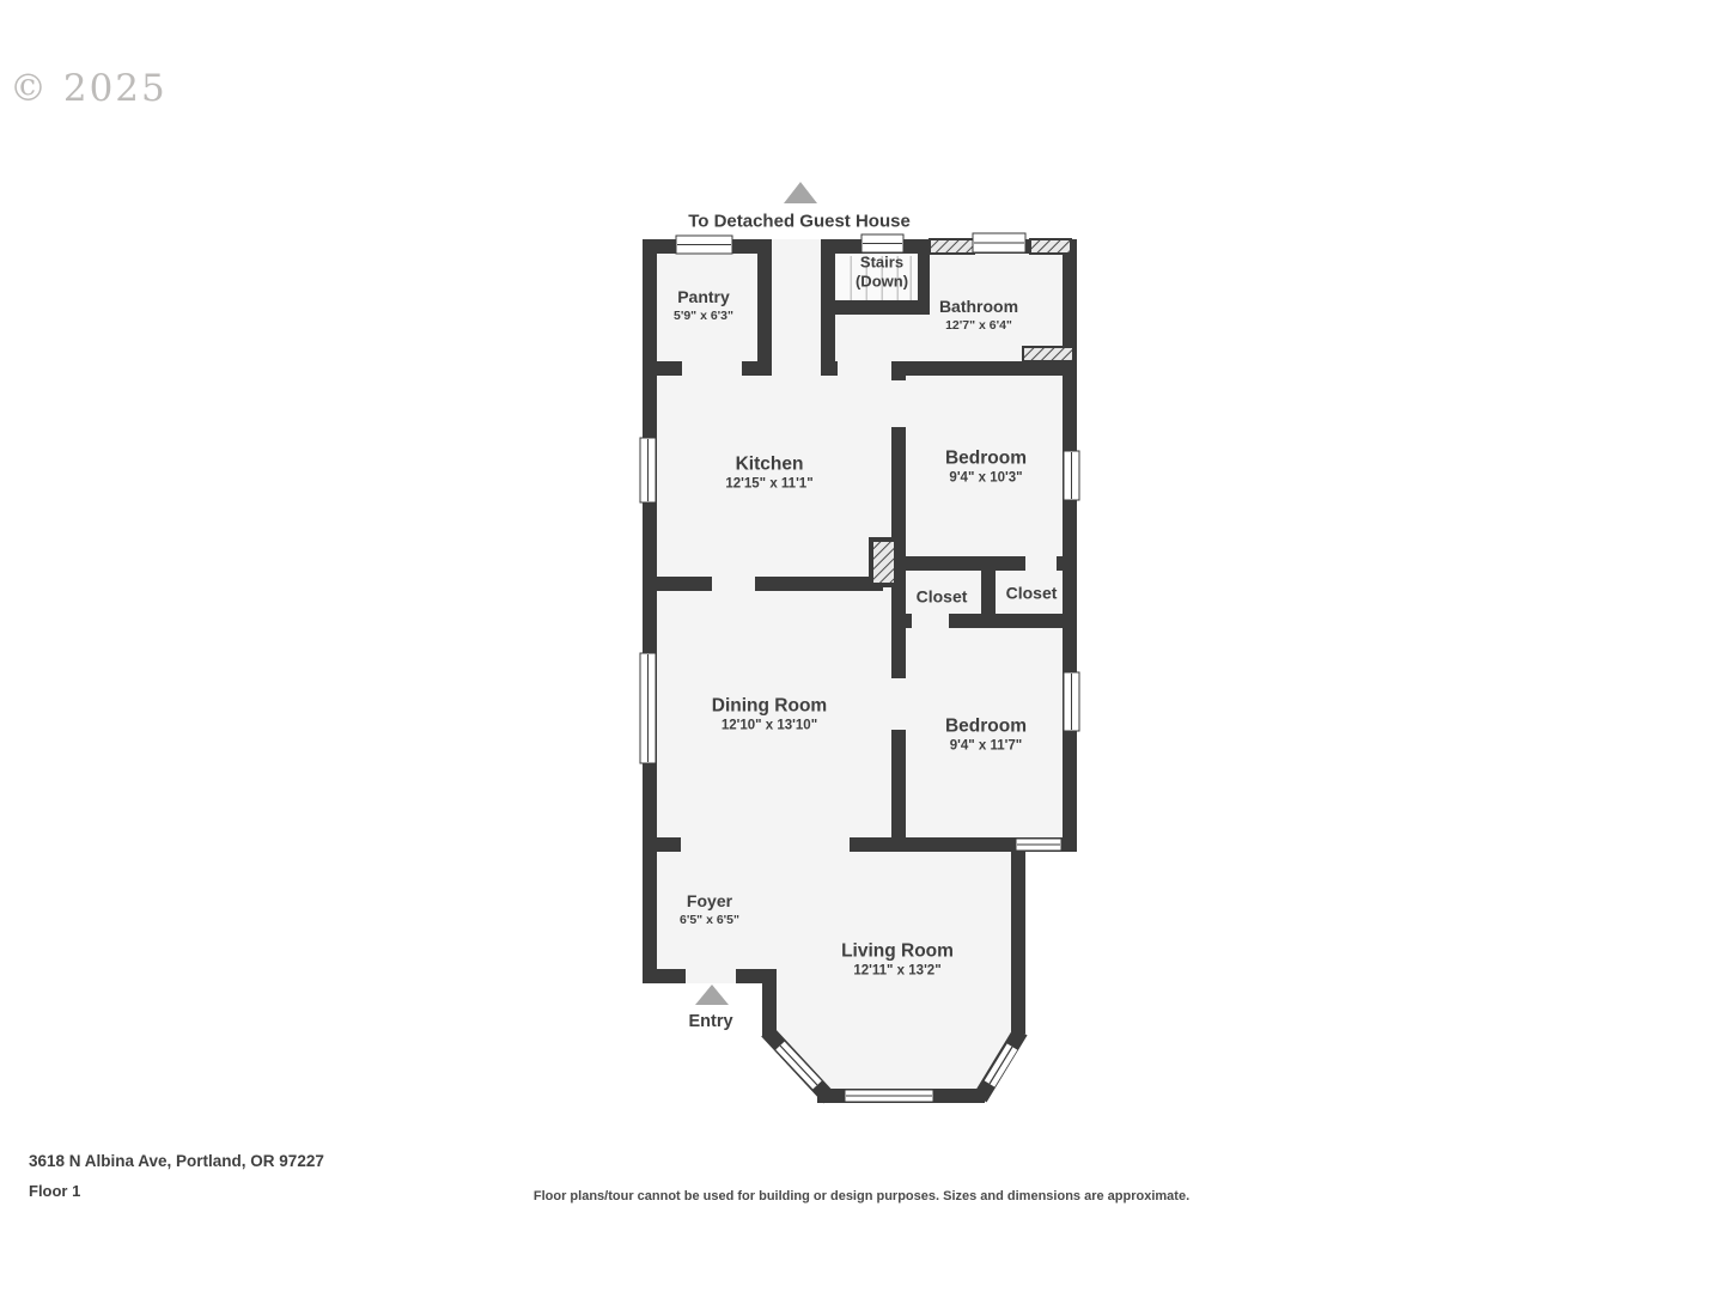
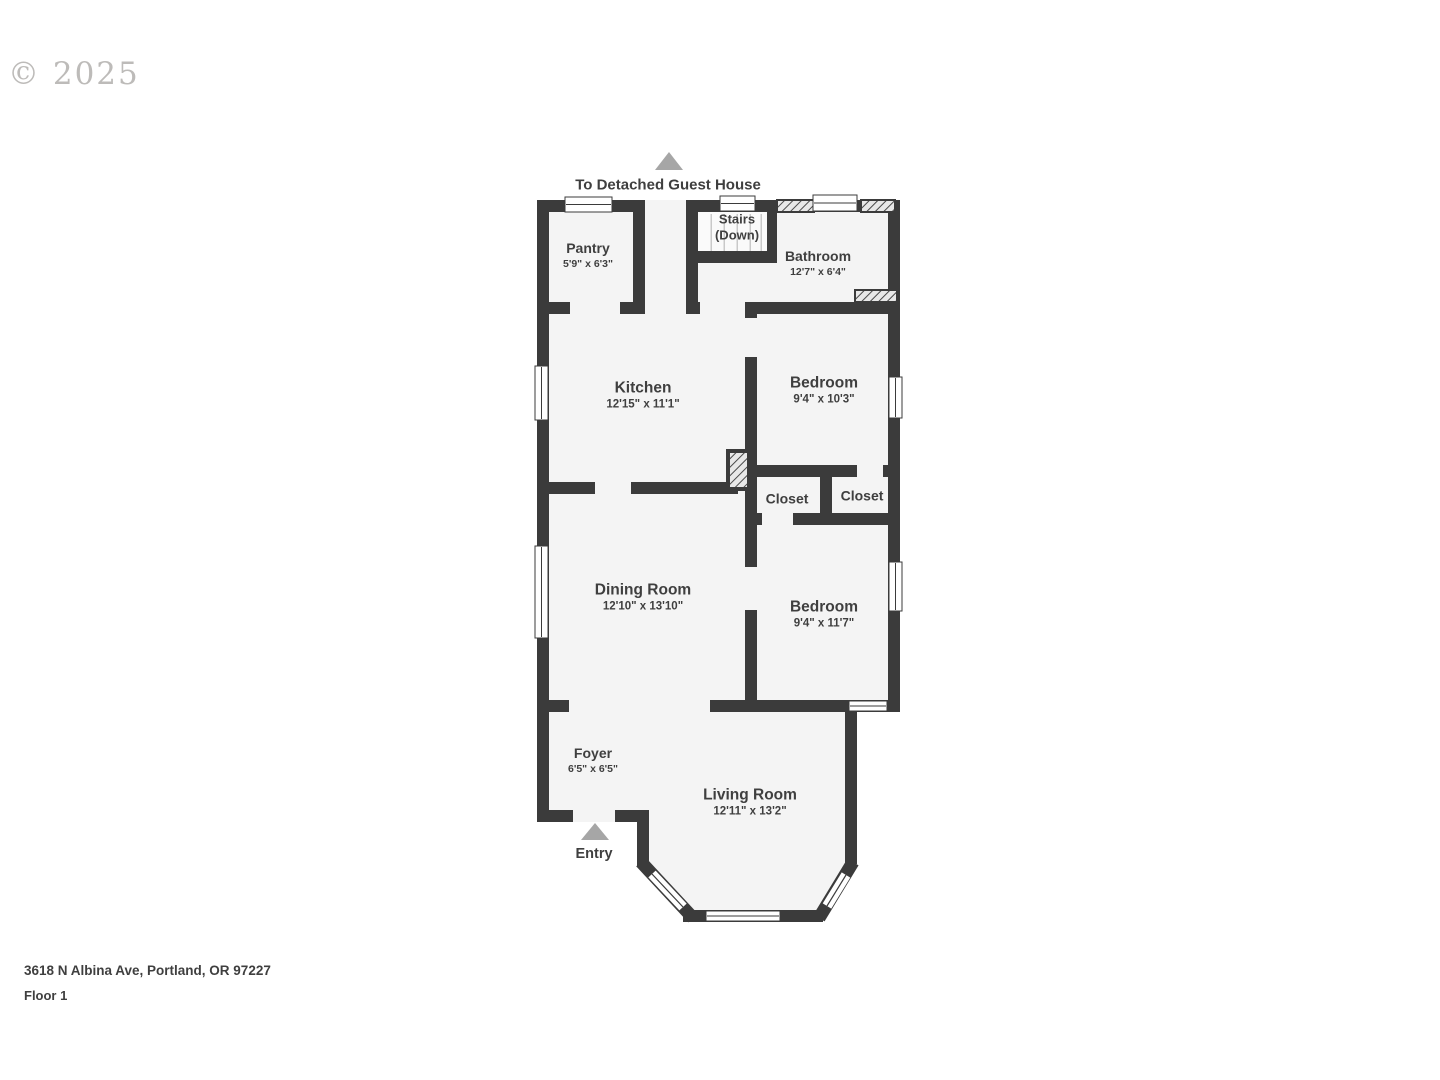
  © 2025
  To Detached Guest House
  Stairs
  (Down)
  Entry
  Pantry
  5'9" x 6'3"
  Bathroom
  12'7" x 6'4"
  Kitchen
  12'15" x 11'1"
  Bedroom
  9'4" x 10'3"
  Closet
  Closet
  Dining Room
  12'10" x 13'10"
  Bedroom
  9'4" x 11'7"
  Foyer
  6'5" x 6'5"
  Living Room
  12'11" x 13'2"
  3618 N Albina Ave, Portland, OR 97227
  Floor 1
- Floor plans/tour cannot be used for building or design purposes. Sizes and dimensions are approximate.
